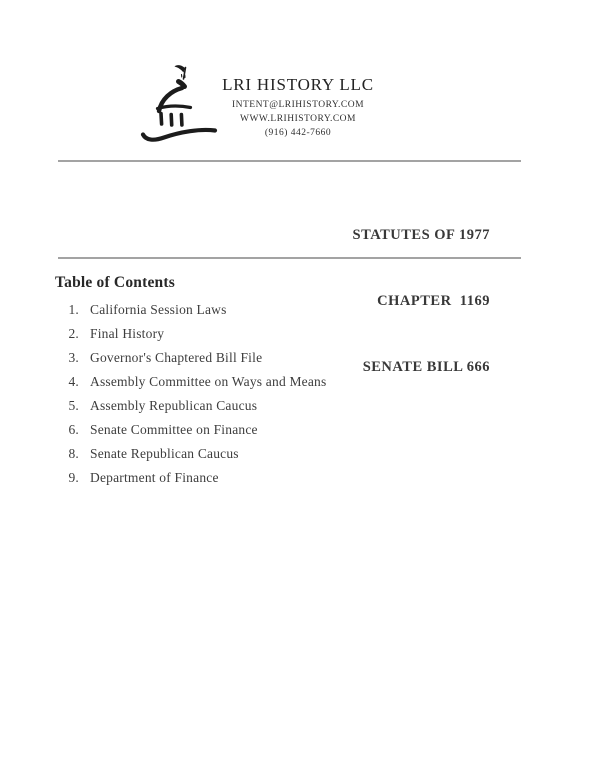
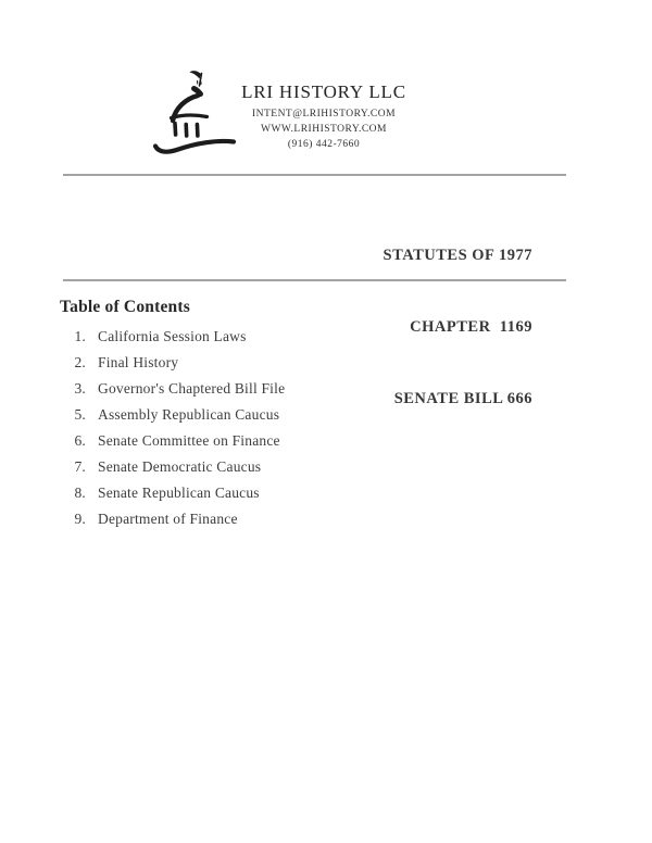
  LRI HISTORY LLC
  INTENT@LRIHISTORY.COM
  WWW.LRIHISTORY.COM
  (916) 442-7660
  STATUTES OF 1977
  CHAPTER 1169
  SENATE BILL 666
  Table of Contents
  1. California Session Laws
  2. Final History
  3. Governor's Chaptered Bill File
- 4. Assembly Committee on Ways and Means
  5. Assembly Republican Caucus
  6. Senate Committee on Finance
+ 7. Senate Democratic Caucus
  8. Senate Republican Caucus
  9. Department of Finance
